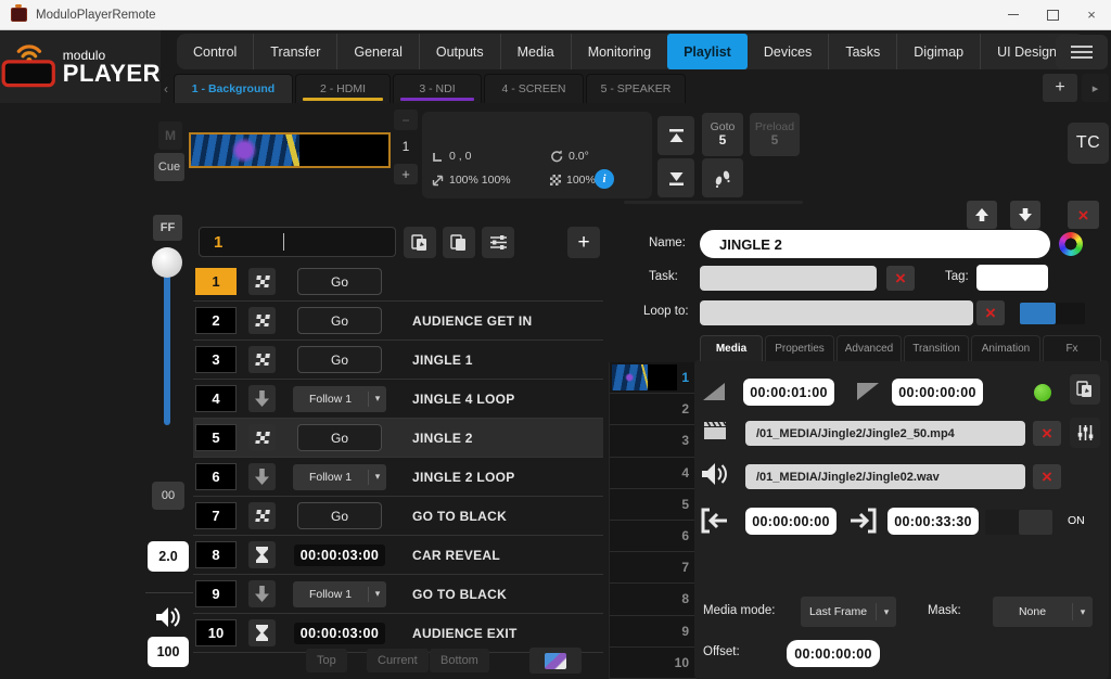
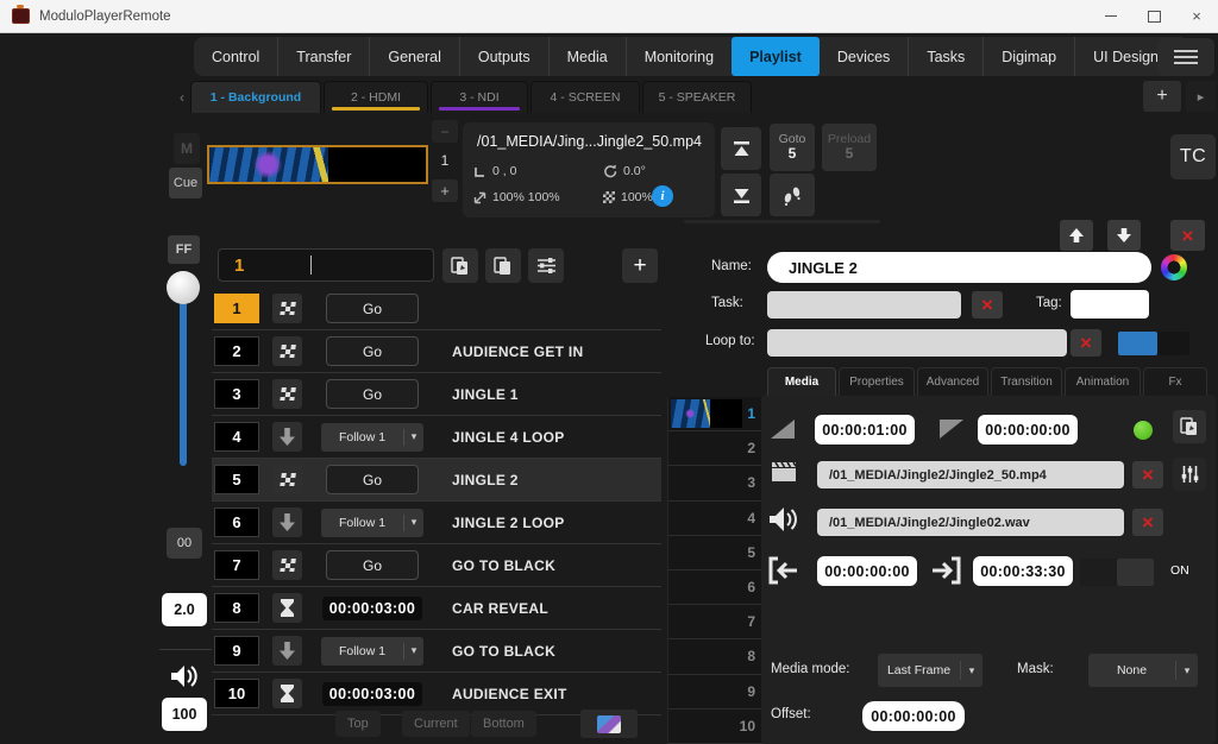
  ModuloPlayerRemote
  ×
- modulo
- PLAYER
  Control
  Transfer
  General
  Outputs
  Media
  Monitoring
  Playlist
  Devices
  Tasks
  Digimap
  UI Design
  ‹
  1 - Background
  2 - HDMI
  3 - NDI
  4 - SCREEN
  5 - SPEAKER
  +
  ▸
  M
  Cue
  −
  1
  +
+ /01_MEDIA/Jing...Jingle2_50.mp4
  0 , 0
  0.0°
  100% 100%
  100%
  i
  Goto
  5
  Preload
  5
  TC
  FF
  00
  2.0
  100
  1
  +
  1
  Go
  2
  Go
  AUDIENCE GET IN
  3
  Go
  JINGLE 1
  4
  Follow 1
  ▾
  JINGLE 4 LOOP
  5
  Go
  JINGLE 2
  6
  Follow 1
  ▾
  JINGLE 2 LOOP
  7
  Go
  GO TO BLACK
  8
  00:00:03:00
  CAR REVEAL
  9
  Follow 1
  ▾
  GO TO BLACK
  10
  00:00:03:00
  AUDIENCE EXIT
  Top
  Current
  Bottom
  1
  2
  3
  4
  5
  6
  7
  8
  9
  10
  ×
  Name:
  JINGLE 2
  Task:
  ×
  Tag:
  Loop to:
  ×
  Media
  Properties
  Advanced
  Transition
  Animation
  Fx
  00:00:01:00
  00:00:00:00
  /01_MEDIA/Jingle2/Jingle2_50.mp4
  ×
  /01_MEDIA/Jingle2/Jingle02.wav
  ×
  00:00:00:00
  00:00:33:30
  ON
  Media mode:
  Last Frame
  ▾
  Mask:
  None
  ▾
  Offset:
  00:00:00:00
